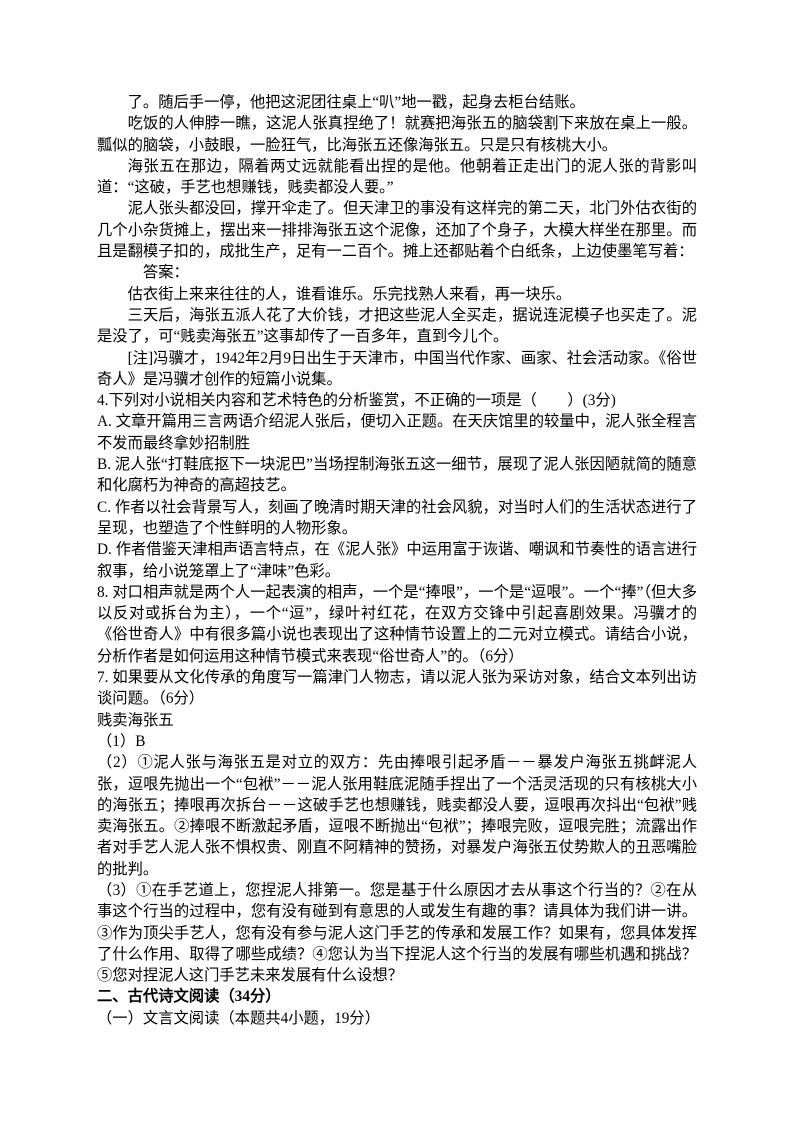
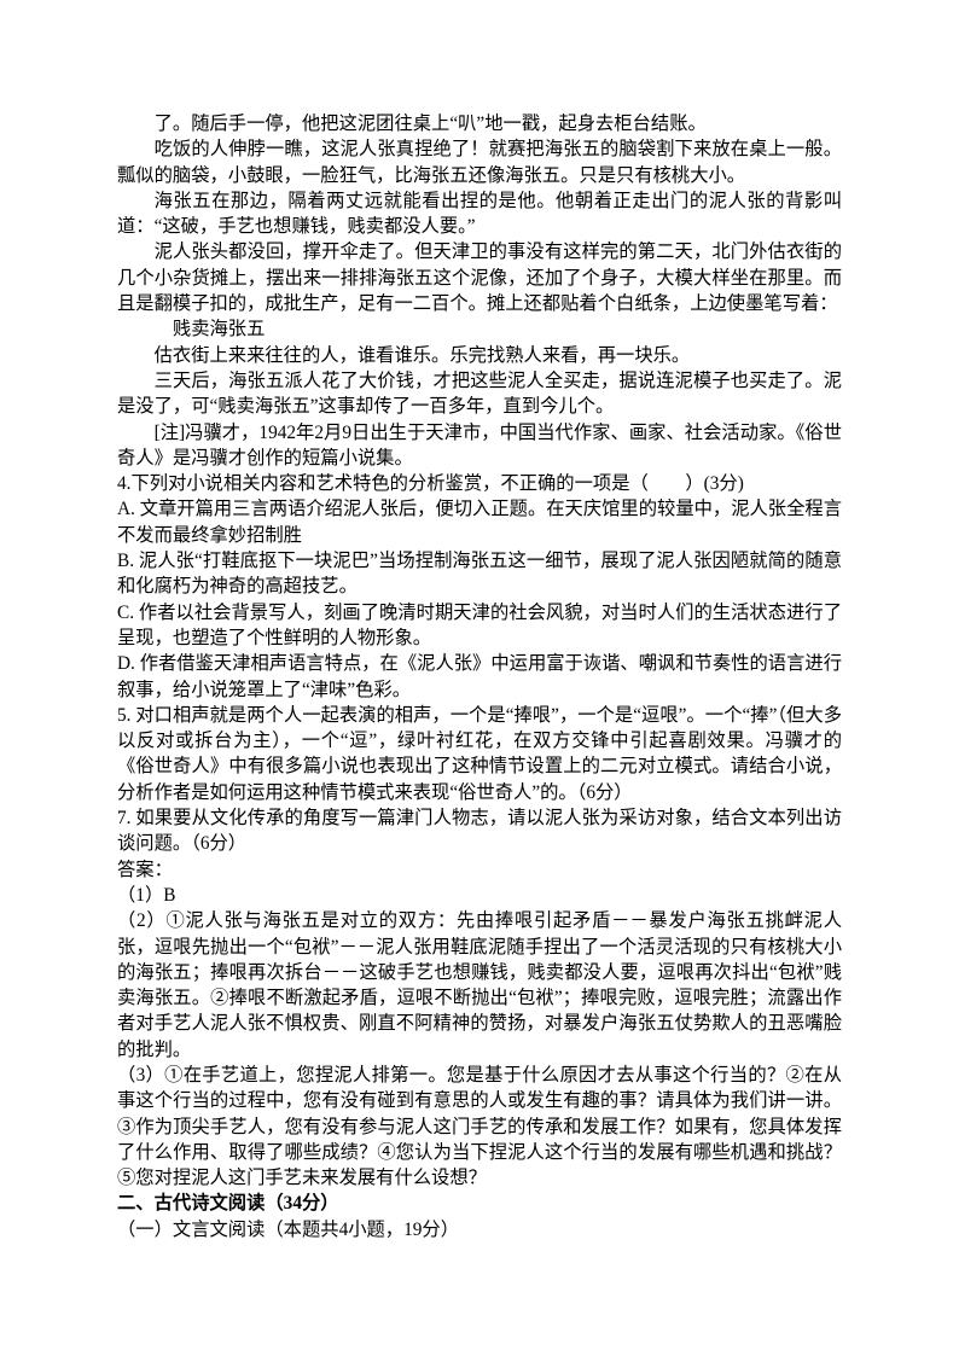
  了。随后手一停，他把这泥团往桌上“叭”地一戳，起身去柜台结账。
  吃饭的人伸脖一瞧，这泥人张真捏绝了！就赛把海张五的脑袋割下来放在桌上一般。瓢似的脑袋，小鼓眼，一脸狂气，比海张五还像海张五。只是只有核桃大小。
  海张五在那边，隔着两丈远就能看出捏的是他。他朝着正走出门的泥人张的背影叫道：“这破，手艺也想赚钱，贱卖都没人要。”
  泥人张头都没回，撑开伞走了。但天津卫的事没有这样完的第二天，北门外估衣街的几个小杂货摊上，摆出来一排排海张五这个泥像，还加了个身子，大模大样坐在那里。而且是翻模子扣的，成批生产，足有一二百个。摊上还都贴着个白纸条，上边使墨笔写着：
- 答案：
+ 贱卖海张五
  估衣街上来来往往的人，谁看谁乐。乐完找熟人来看，再一块乐。
  三天后，海张五派人花了大价钱，才把这些泥人全买走，据说连泥模子也买走了。泥是没了，可“贱卖海张五”这事却传了一百多年，直到今儿个。
  [注]冯骥才，1942年2月9日出生于天津市，中国当代作家、画家、社会活动家。《俗世奇人》是冯骥才创作的短篇小说集。
  4.下列对小说相关内容和艺术特色的分析鉴赏，不正确的一项是（ ）(3分)
  A. 文章开篇用三言两语介绍泥人张后，便切入正题。在天庆馆里的较量中，泥人张全程言不发而最终拿妙招制胜
  B. 泥人张“打鞋底抠下一块泥巴”当场捏制海张五这一细节，展现了泥人张因陋就简的随意和化腐朽为神奇的高超技艺。
  C. 作者以社会背景写人，刻画了晚清时期天津的社会风貌，对当时人们的生活状态进行了呈现，也塑造了个性鲜明的人物形象。
  D. 作者借鉴天津相声语言特点，在《泥人张》中运用富于诙谐、嘲讽和节奏性的语言进行叙事，给小说笼罩上了“津味”色彩。
- 8. 对口相声就是两个人一起表演的相声，一个是“捧哏”，一个是“逗哏”。一个“捧”（但大多以反对或拆台为主），一个“逗”，绿叶衬红花，在双方交锋中引起喜剧效果。冯骥才的《俗世奇人》中有很多篇小说也表现出了这种情节设置上的二元对立模式。请结合小说，分析作者是如何运用这种情节模式来表现“俗世奇人”的。（6分）
+ 5. 对口相声就是两个人一起表演的相声，一个是“捧哏”，一个是“逗哏”。一个“捧”（但大多以反对或拆台为主），一个“逗”，绿叶衬红花，在双方交锋中引起喜剧效果。冯骥才的《俗世奇人》中有很多篇小说也表现出了这种情节设置上的二元对立模式。请结合小说，分析作者是如何运用这种情节模式来表现“俗世奇人”的。（6分）
  7. 如果要从文化传承的角度写一篇津门人物志，请以泥人张为采访对象，结合文本列出访谈问题。（6分）
- 贱卖海张五
+ 答案：
  （1）B
  （2）①泥人张与海张五是对立的双方：先由捧哏引起矛盾－－暴发户海张五挑衅泥人张，逗哏先抛出一个“包袱”－－泥人张用鞋底泥随手捏出了一个活灵活现的只有核桃大小的海张五；捧哏再次拆台－－这破手艺也想赚钱，贱卖都没人要，逗哏再次抖出“包袱”贱卖海张五。②捧哏不断激起矛盾，逗哏不断抛出“包袱”；捧哏完败，逗哏完胜；流露出作者对手艺人泥人张不惧权贵、刚直不阿精神的赞扬，对暴发户海张五仗势欺人的丑恶嘴脸的批判。
  （3）①在手艺道上，您捏泥人排第一。您是基于什么原因才去从事这个行当的？②在从事这个行当的过程中，您有没有碰到有意思的人或发生有趣的事？请具体为我们讲一讲。③作为顶尖手艺人，您有没有参与泥人这门手艺的传承和发展工作？如果有，您具体发挥了什么作用、取得了哪些成绩？④您认为当下捏泥人这个行当的发展有哪些机遇和挑战？⑤您对捏泥人这门手艺未来发展有什么设想？
  二、古代诗文阅读（34分）
  （一）文言文阅读（本题共4小题，19分）
